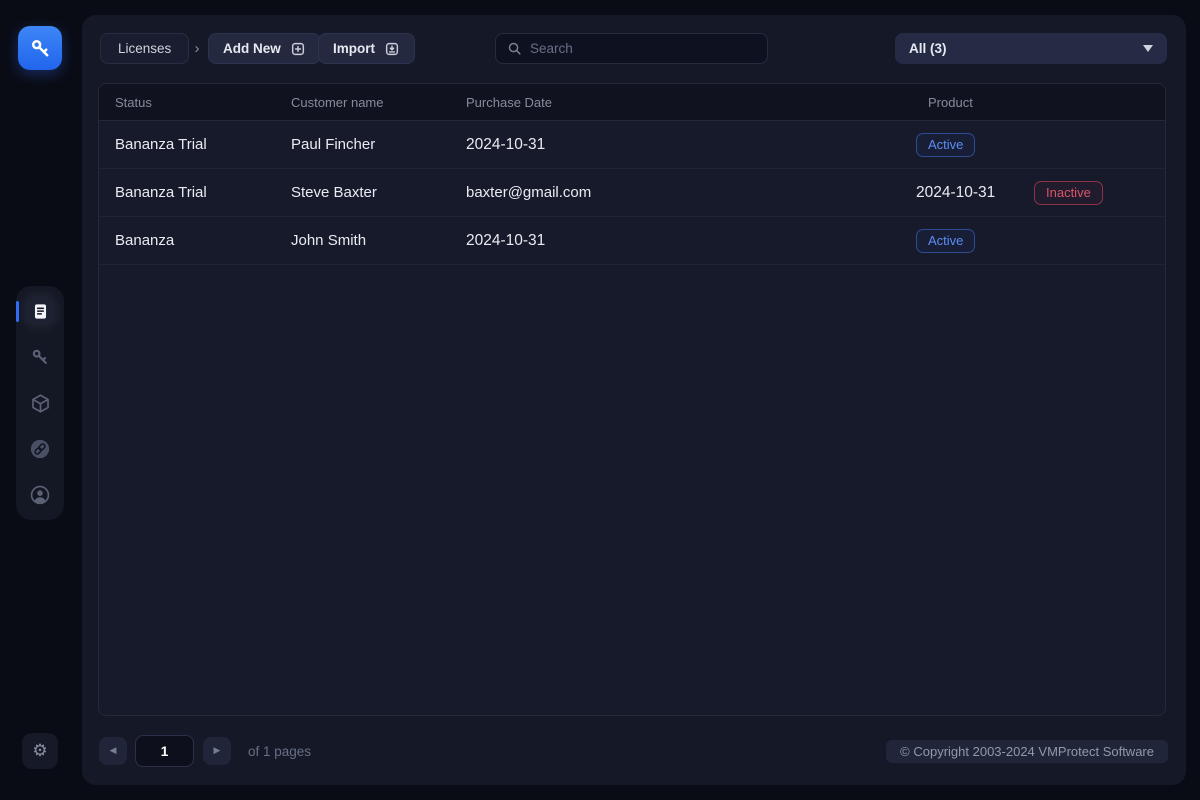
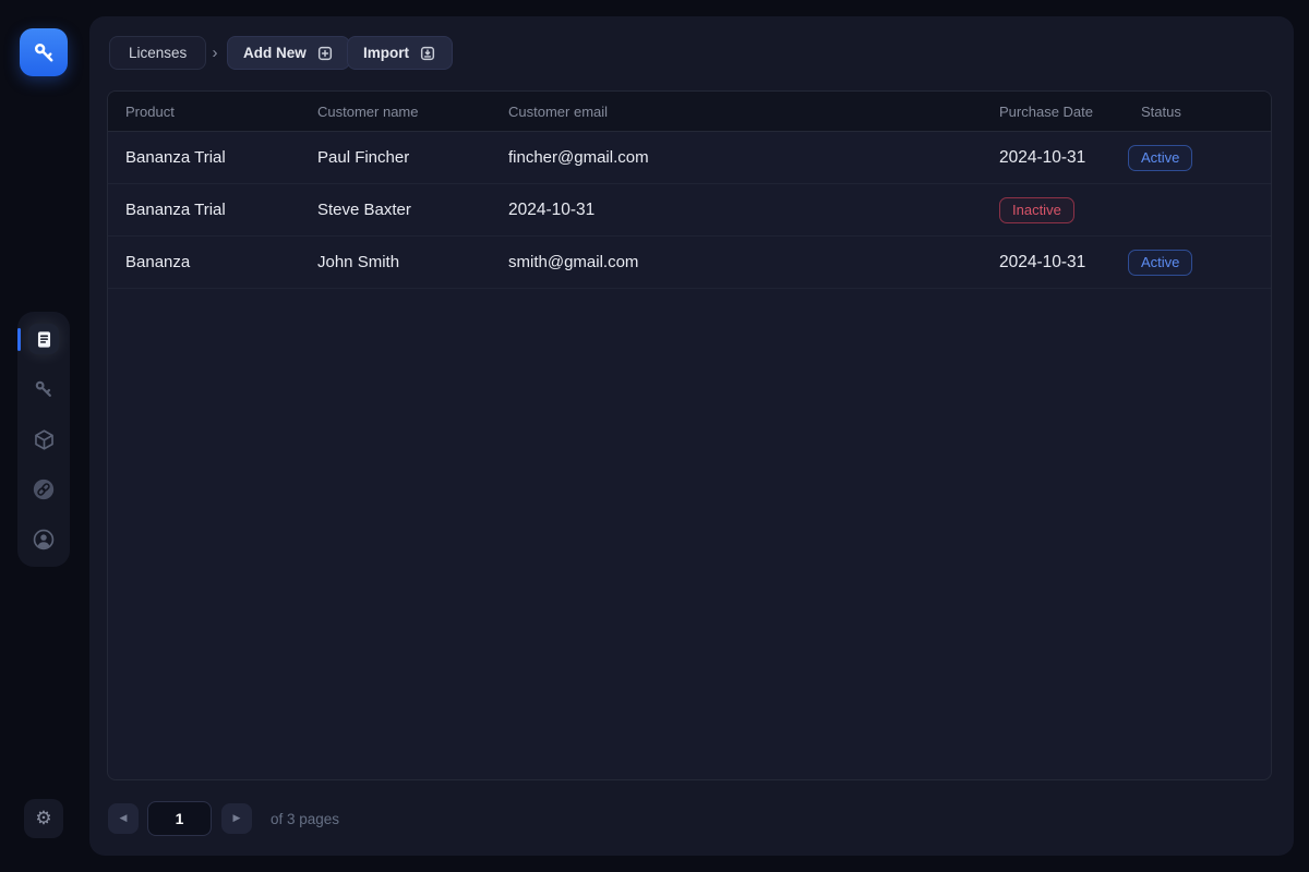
  ⚙
  Licenses
  ›
  Add New
  Import
- Search
- All (3)
- Status
+ Product
  Customer name
+ Customer email
  Purchase Date
- Product
+ Status
  Bananza Trial
  Paul Fincher
+ fincher@gmail.com
  2024-10-31
  Active
  Bananza Trial
  Steve Baxter
- baxter@gmail.com
  2024-10-31
  Inactive
  Bananza
  John Smith
+ smith@gmail.com
  2024-10-31
  Active
  ◀
  1
  ▶
- of 1 pages
+ of 3 pages
- © Copyright 2003-2024 VMProtect Software
